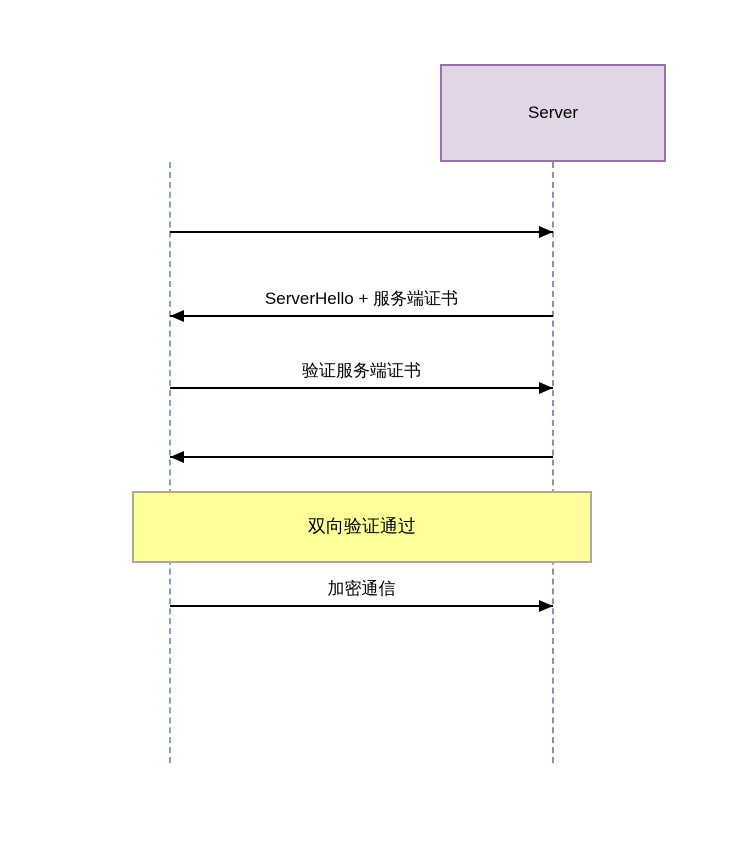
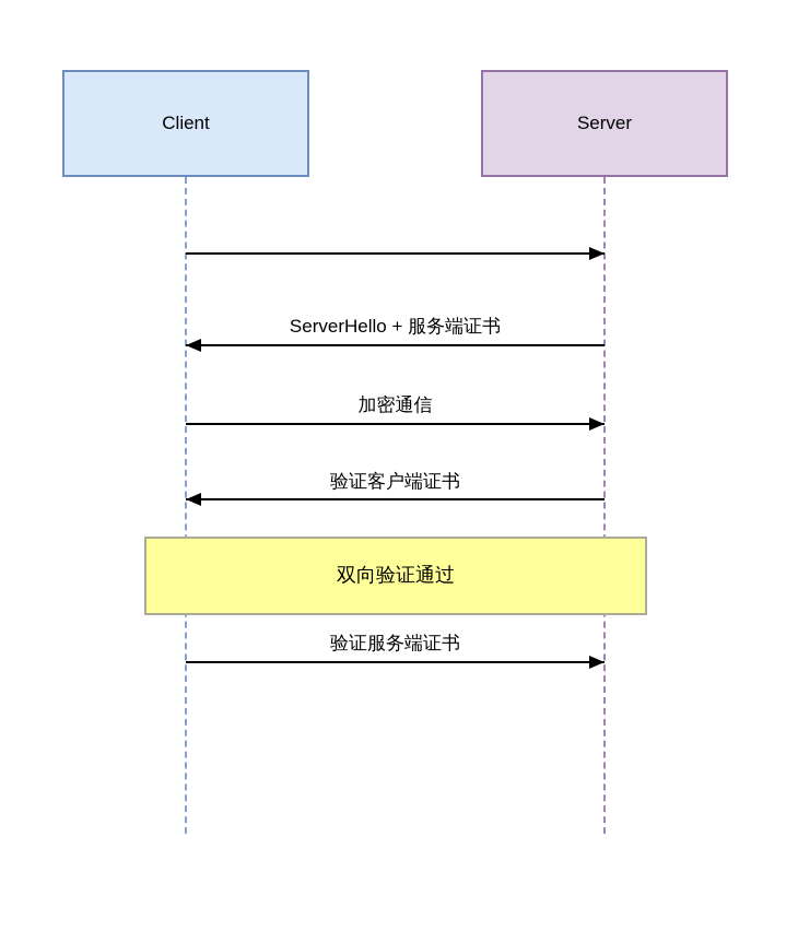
+ Client
  Server
  ServerHello + 服务端证书
- 验证服务端证书
+ 加密通信
+ 验证客户端证书
  双向验证通过
- 加密通信
+ 验证服务端证书
